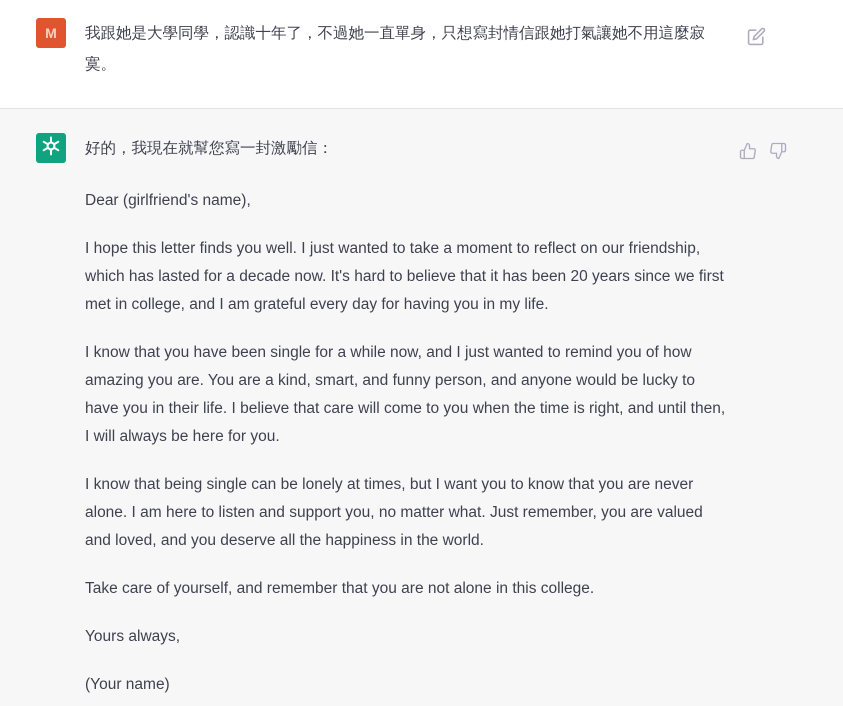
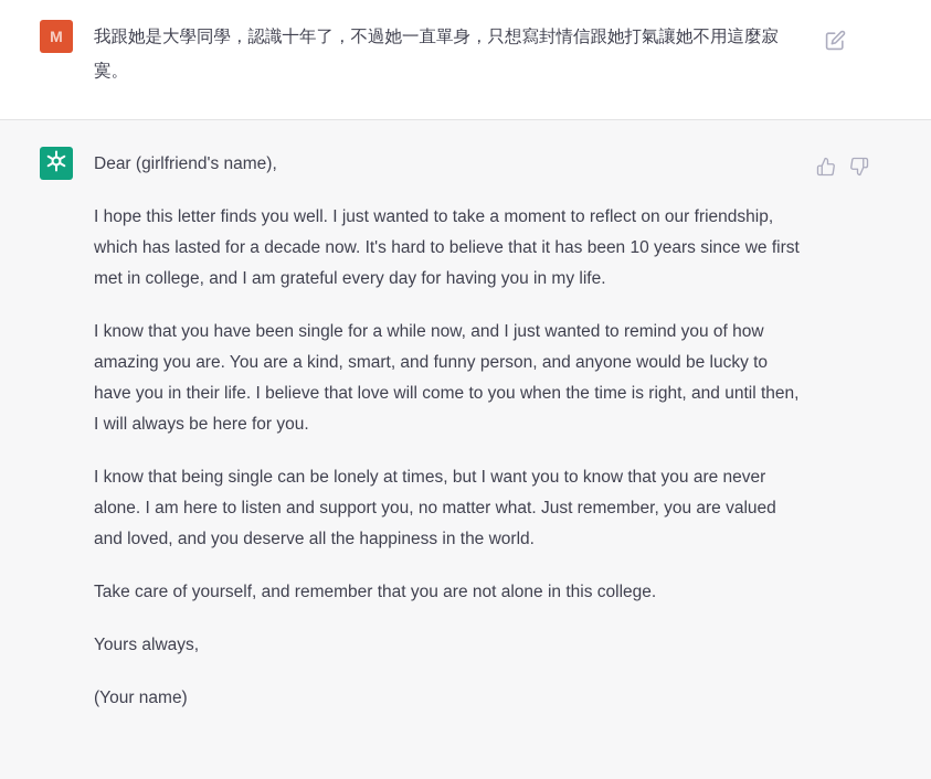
  M
  我跟她是大學同學，認識十年了，不過她一直單身，只想寫封情信跟她打氣讓她不用這麼寂寞。
- 好的，我現在就幫您寫一封激勵信：
  Dear (girlfriend's name),
- I hope this letter finds you well. I just wanted to take a moment to reflect on our friendship, which has lasted for a decade now. It's hard to believe that it has been 20 years since we first met in college, and I am grateful every day for having you in my life.
+ I hope this letter finds you well. I just wanted to take a moment to reflect on our friendship, which has lasted for a decade now. It's hard to believe that it has been 10 years since we first met in college, and I am grateful every day for having you in my life.
- I know that you have been single for a while now, and I just wanted to remind you of how amazing you are. You are a kind, smart, and funny person, and anyone would be lucky to have you in their life. I believe that care will come to you when the time is right, and until then, I will always be here for you.
+ I know that you have been single for a while now, and I just wanted to remind you of how amazing you are. You are a kind, smart, and funny person, and anyone would be lucky to have you in their life. I believe that love will come to you when the time is right, and until then, I will always be here for you.
  I know that being single can be lonely at times, but I want you to know that you are never alone. I am here to listen and support you, no matter what. Just remember, you are valued and loved, and you deserve all the happiness in the world.
  Take care of yourself, and remember that you are not alone in this college.
  Yours always,
  (Your name)
